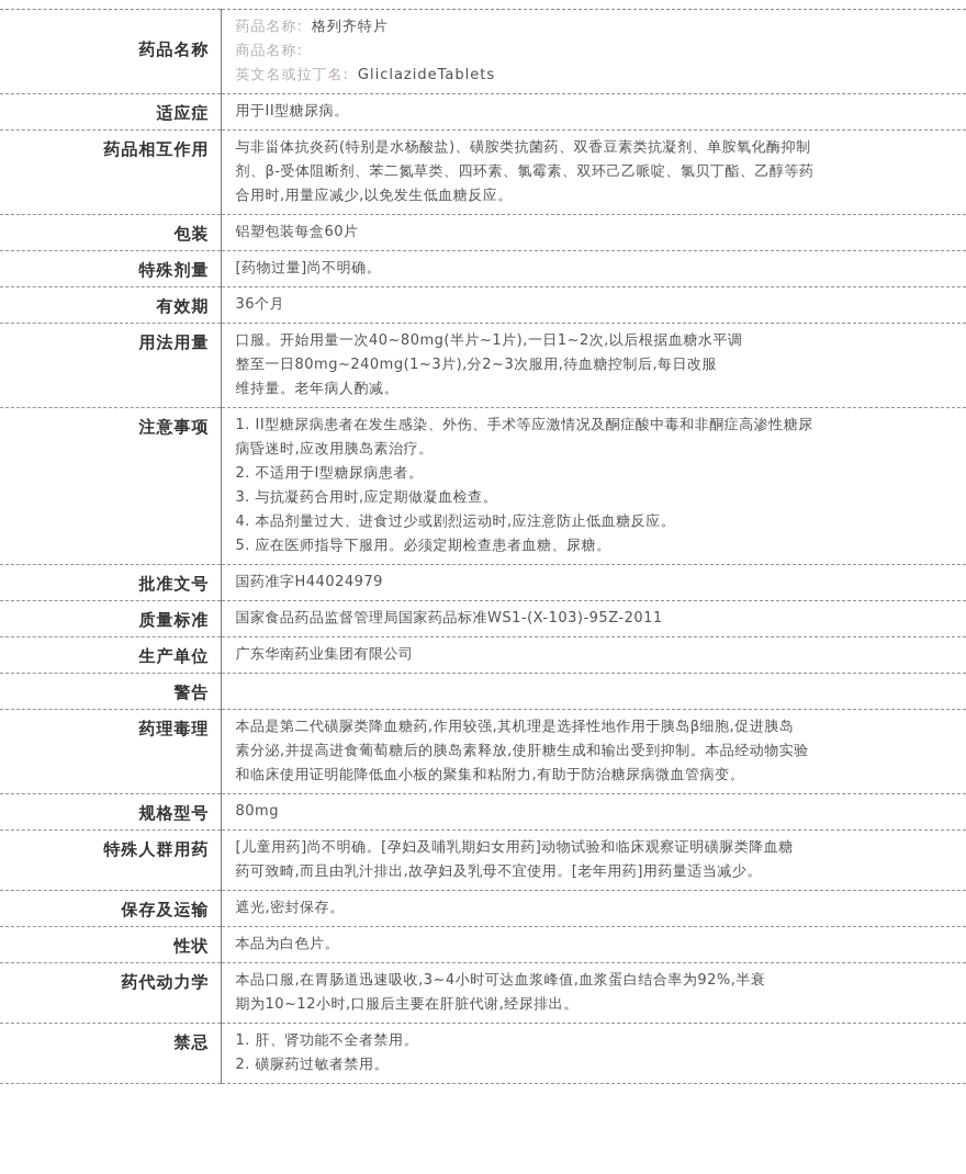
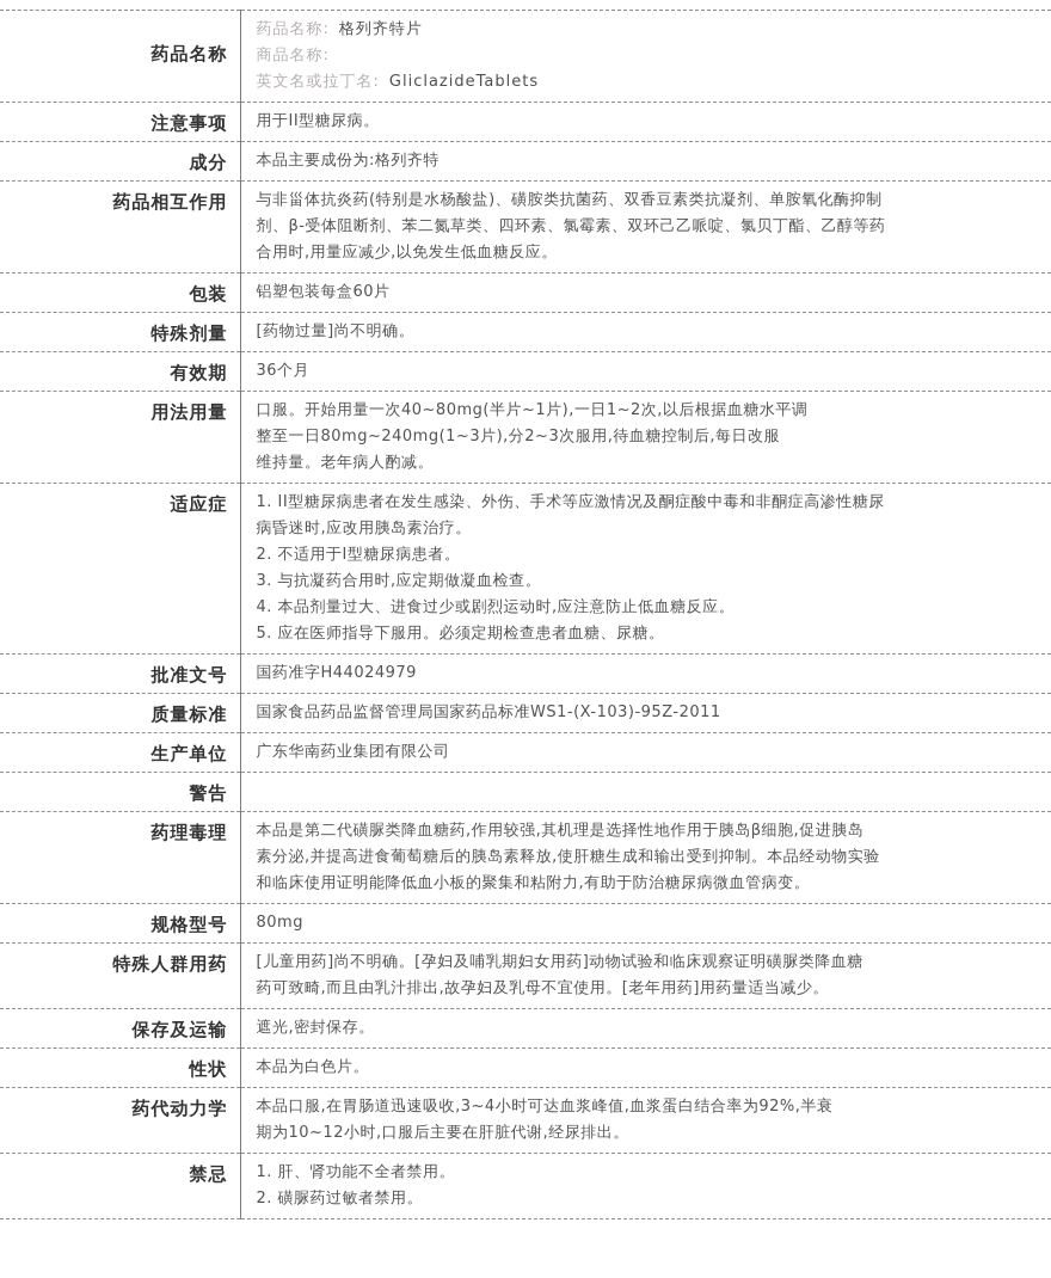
  药品名称	药品名称: 格列齐特片 商品名称: 英文名或拉丁名: GliclazideTablets
- 适应症	用于II型糖尿病。
+ 注意事项	用于II型糖尿病。
+ 成分	本品主要成份为:格列齐特
  药品相互作用	与非甾体抗炎药(特别是水杨酸盐)、磺胺类抗菌药、双香豆素类抗凝剂、单胺氧化酶抑制 剂、β-受体阻断剂、苯二氮草类、四环素、氯霉素、双环己乙哌啶、氯贝丁酯、乙醇等药 合用时,用量应减少,以免发生低血糖反应。
  包装	铝塑包装每盒60片
  特殊剂量	[药物过量]尚不明确。
  有效期	36个月
  用法用量	口服。开始用量一次40~80mg(半片~1片),一日1~2次,以后根据血糖水平调 整至一日80mg~240mg(1~3片),分2~3次服用,待血糖控制后,每日改服 维持量。老年病人酌减。
- 注意事项	1. II型糖尿病患者在发生感染、外伤、手术等应激情况及酮症酸中毒和非酮症高渗性糖尿 病昏迷时,应改用胰岛素治疗。 2. 不适用于I型糖尿病患者。 3. 与抗凝药合用时,应定期做凝血检查。 4. 本品剂量过大、进食过少或剧烈运动时,应注意防止低血糖反应。 5. 应在医师指导下服用。必须定期检查患者血糖、尿糖。
+ 适应症	1. II型糖尿病患者在发生感染、外伤、手术等应激情况及酮症酸中毒和非酮症高渗性糖尿 病昏迷时,应改用胰岛素治疗。 2. 不适用于I型糖尿病患者。 3. 与抗凝药合用时,应定期做凝血检查。 4. 本品剂量过大、进食过少或剧烈运动时,应注意防止低血糖反应。 5. 应在医师指导下服用。必须定期检查患者血糖、尿糖。
  批准文号	国药准字H44024979
  质量标准	国家食品药品监督管理局国家药品标准WS1-(X-103)-95Z-2011
  生产单位	广东华南药业集团有限公司
  警告
  药理毒理	本品是第二代磺脲类降血糖药,作用较强,其机理是选择性地作用于胰岛β细胞,促进胰岛 素分泌,并提高进食葡萄糖后的胰岛素释放,使肝糖生成和输出受到抑制。本品经动物实验 和临床使用证明能降低血小板的聚集和粘附力,有助于防治糖尿病微血管病变。
  规格型号	80mg
  特殊人群用药	[儿童用药]尚不明确。[孕妇及哺乳期妇女用药]动物试验和临床观察证明磺脲类降血糖 药可致畸,而且由乳汁排出,故孕妇及乳母不宜使用。[老年用药]用药量适当减少。
  保存及运输	遮光,密封保存。
  性状	本品为白色片。
  药代动力学	本品口服,在胃肠道迅速吸收,3~4小时可达血浆峰值,血浆蛋白结合率为92%,半衰 期为10~12小时,口服后主要在肝脏代谢,经尿排出。
  禁忌	1. 肝、肾功能不全者禁用。 2. 磺脲药过敏者禁用。
